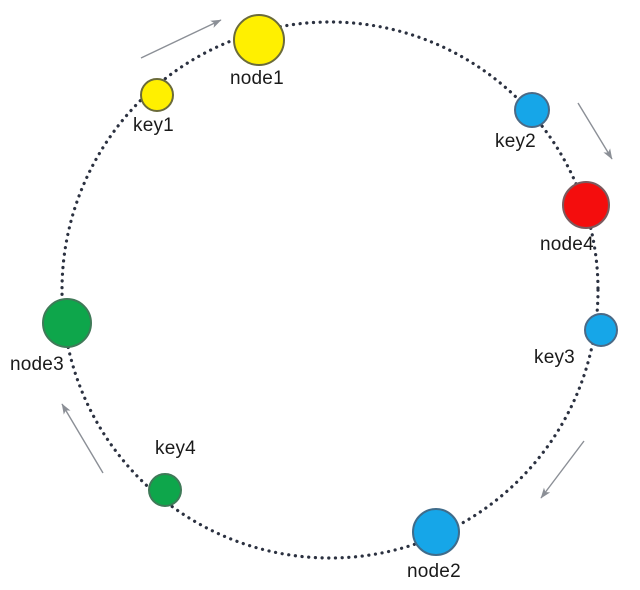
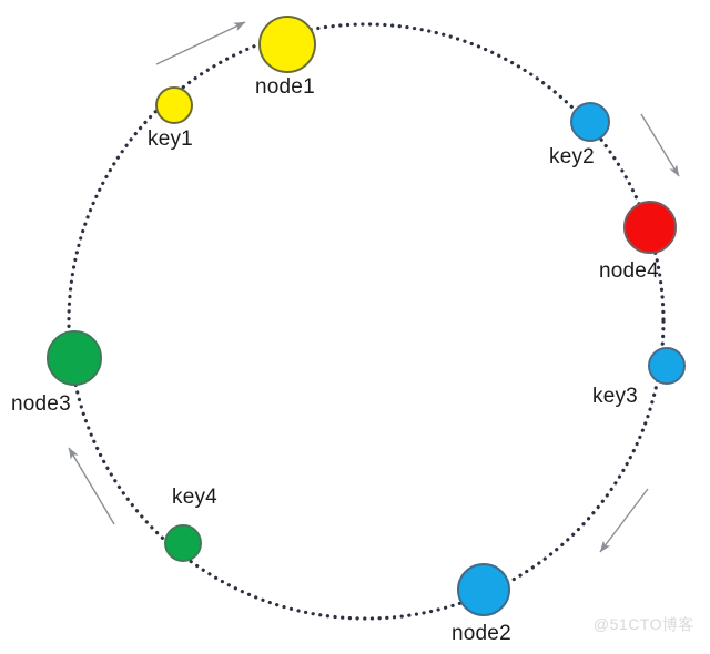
  node1
  key1
  key2
  node4
  key3
  node2
  key4
  node3
+ @51CTO博客
